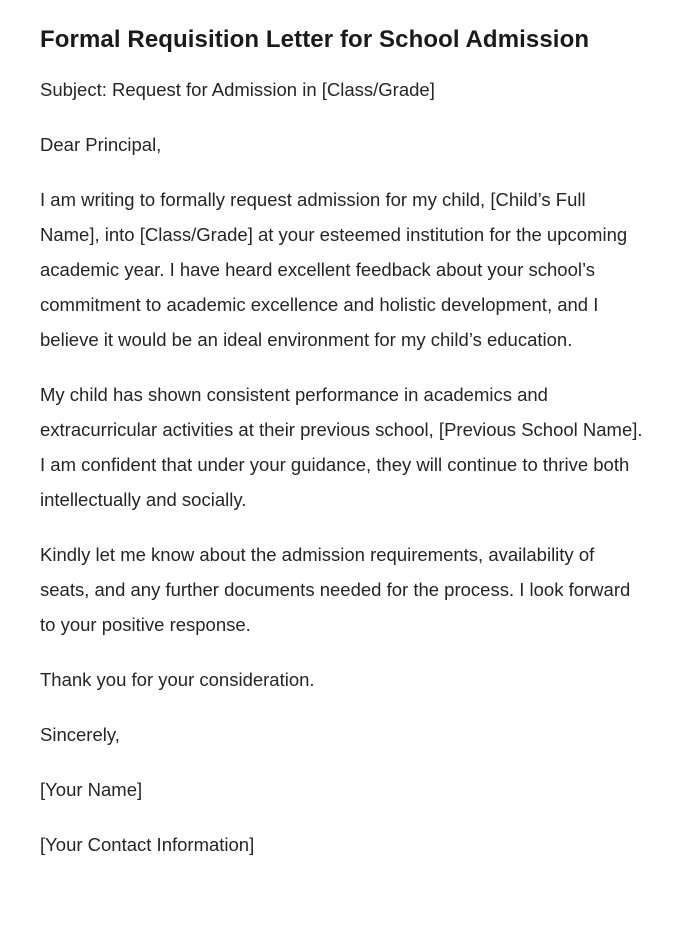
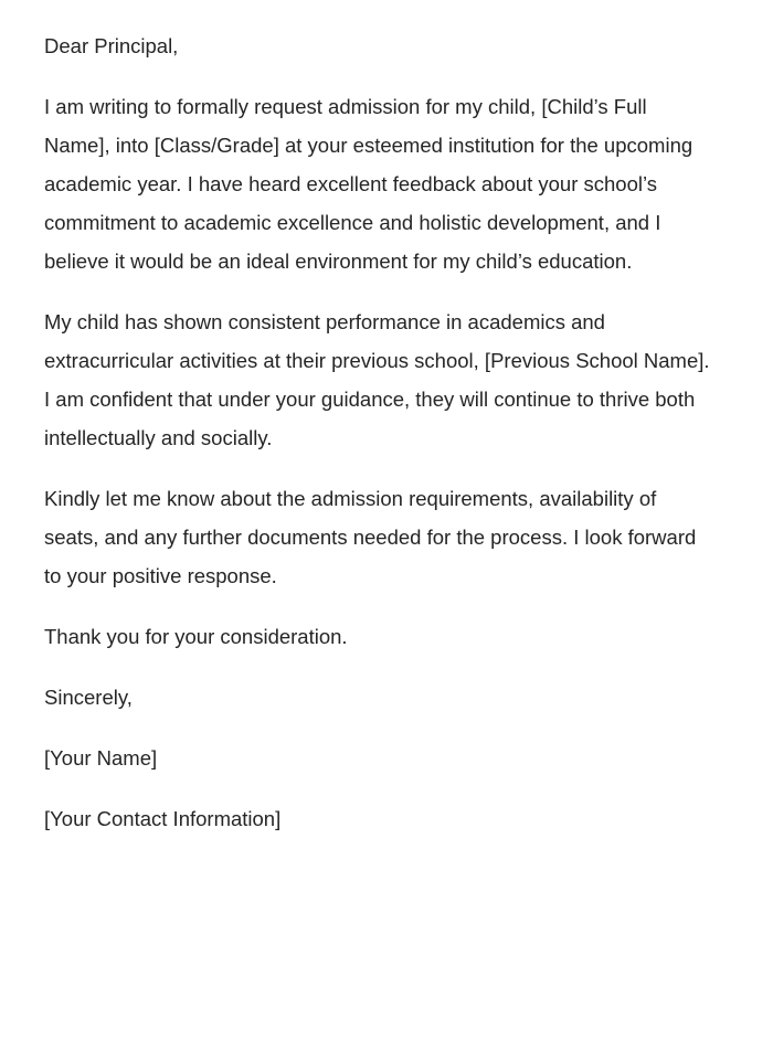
- Formal Requisition Letter for School Admission
- Subject: Request for Admission in [Class/Grade]
  Dear Principal,
  I am writing to formally request admission for my child, [Child’s Full Name], into [Class/Grade] at your esteemed institution for the upcoming academic year. I have heard excellent feedback about your school’s commitment to academic excellence and holistic development, and I believe it would be an ideal environment for my child’s education.
  My child has shown consistent performance in academics and extracurricular activities at their previous school, [Previous School Name]. I am confident that under your guidance, they will continue to thrive both intellectually and socially.
  Kindly let me know about the admission requirements, availability of seats, and any further documents needed for the process. I look forward to your positive response.
  Thank you for your consideration.
  Sincerely,
  [Your Name]
  [Your Contact Information]
